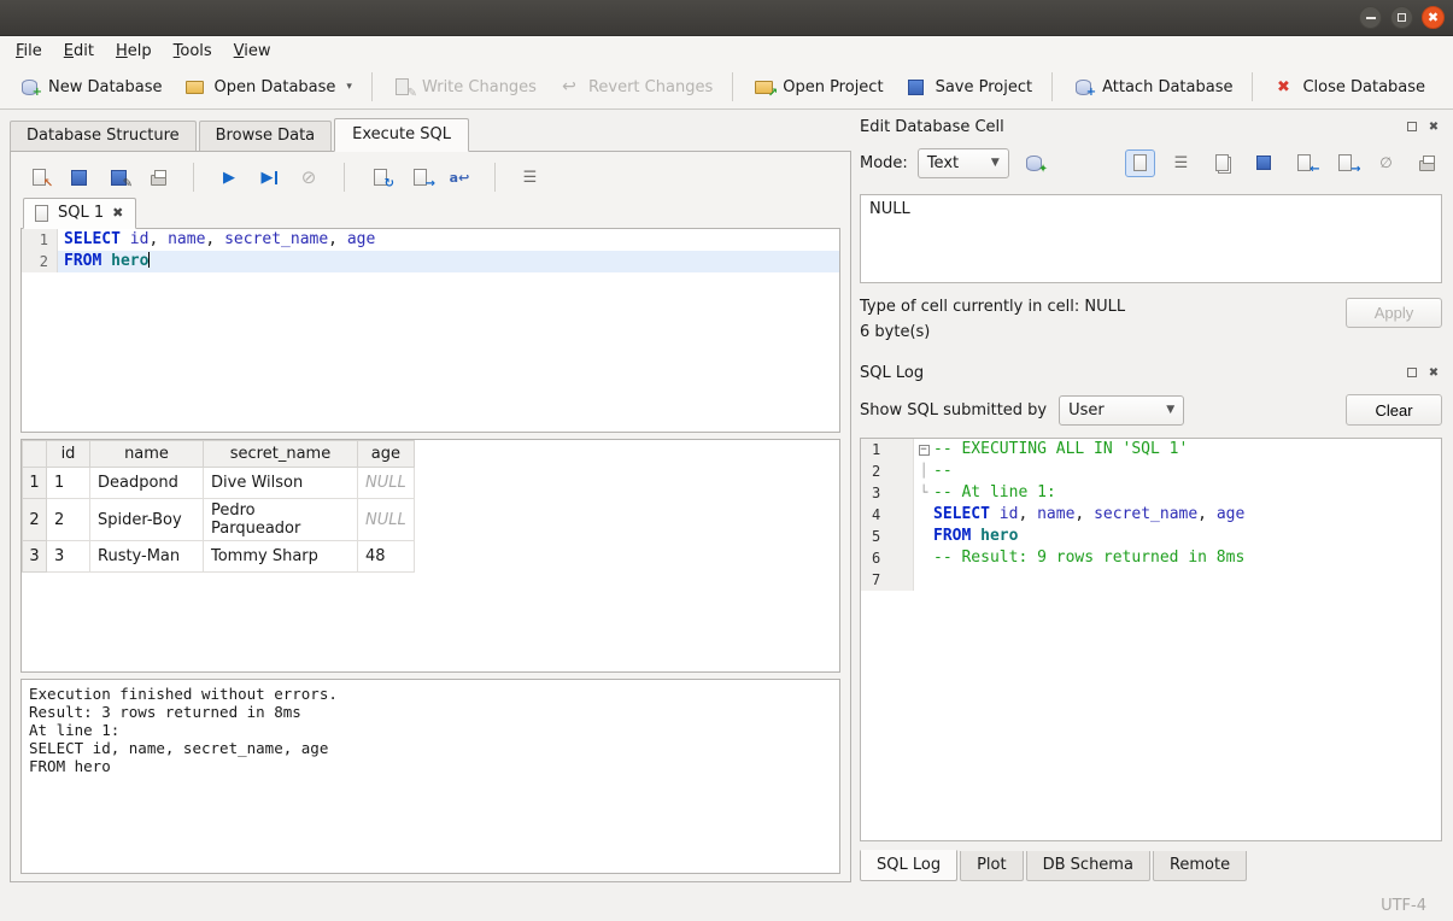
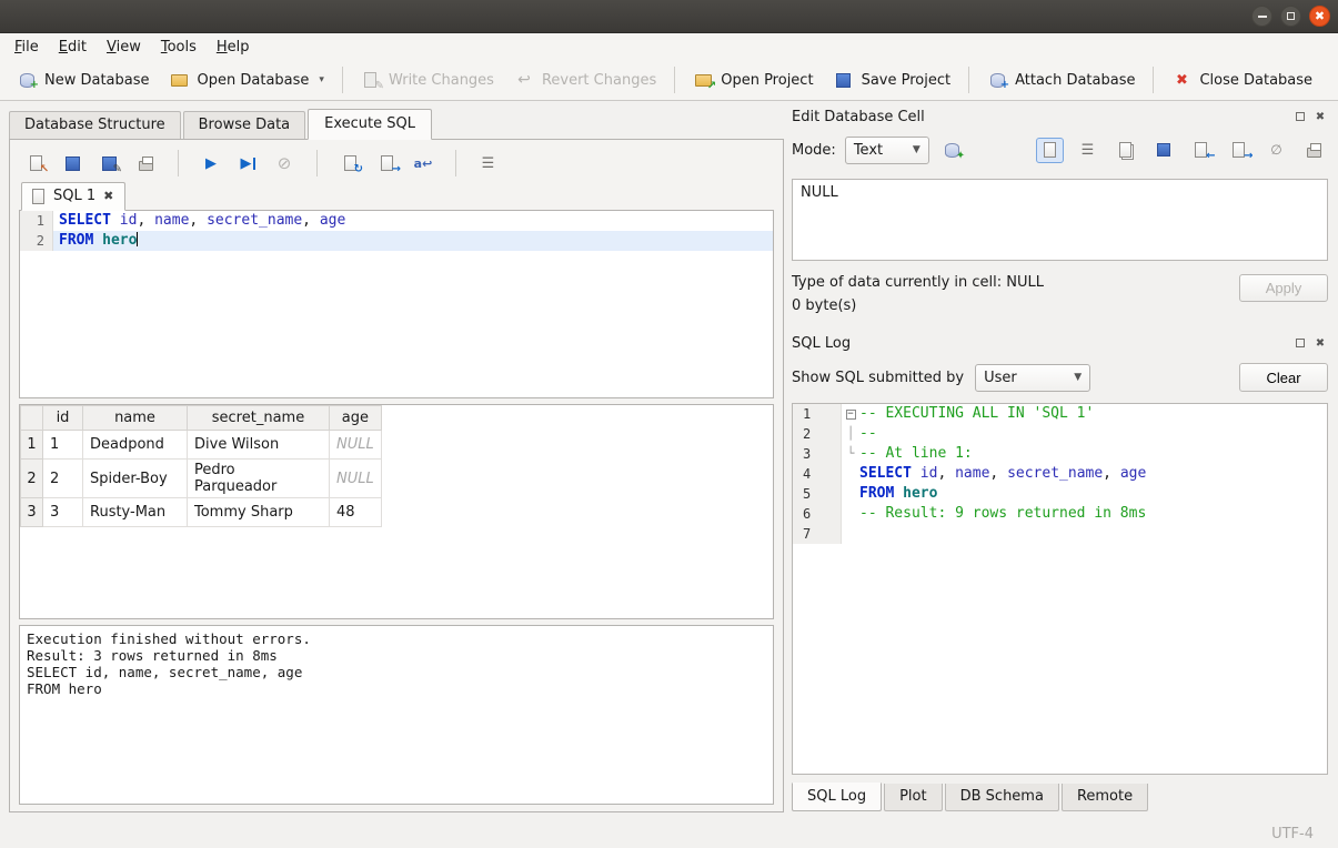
  ✖
  File
  Edit
- Help
+ View
  Tools
- View
+ Help
  +
  New Database
  Open Database
  ▾
  ✎
  Write Changes
  ↩
  Revert Changes
  ↗
  Open Project
  Save Project
  +
  Attach Database
  ✖
  Close Database
  Database Structure
  Browse Data
  Execute SQL
  ↖
  ✎
  ▶
  ▶
  ⊘
  ↻
  →
  a↩
  ☰
  SQL 1
  ✖
  1
  SELECT id, name, secret_name, age
  2
  FROM hero
  	id	name	secret_name	age
  1	1	Deadpond	Dive Wilson	NULL
  2	2	Spider-Boy	Pedro Parqueador	NULL
  3	3	Rusty-Man	Tommy Sharp	48
  Execution finished without errors.
  Result: 3 rows returned in 8ms
- At line 1:
  SELECT id, name, secret_name, age
  FROM hero
  Edit Database Cell
  ✖
  Mode:
  Text
  ▼
  ✦
  ☰
  ←
  →
  ∅
  NULL
- Type of cell currently in cell: NULL
+ Type of data currently in cell: NULL
- 6 byte(s)
+ 0 byte(s)
  Apply
  SQL Log
  ✖
  Show SQL submitted by
  User
  ▼
  Clear
  1
  −
  -- EXECUTING ALL IN 'SQL 1'
  2
  │
  --
  3
  └
  -- At line 1:
  4
  SELECT id, name, secret_name, age
  5
  FROM hero
  6
  -- Result: 9 rows returned in 8ms
  7
  SQL Log
  Plot
  DB Schema
  Remote
  UTF-4
